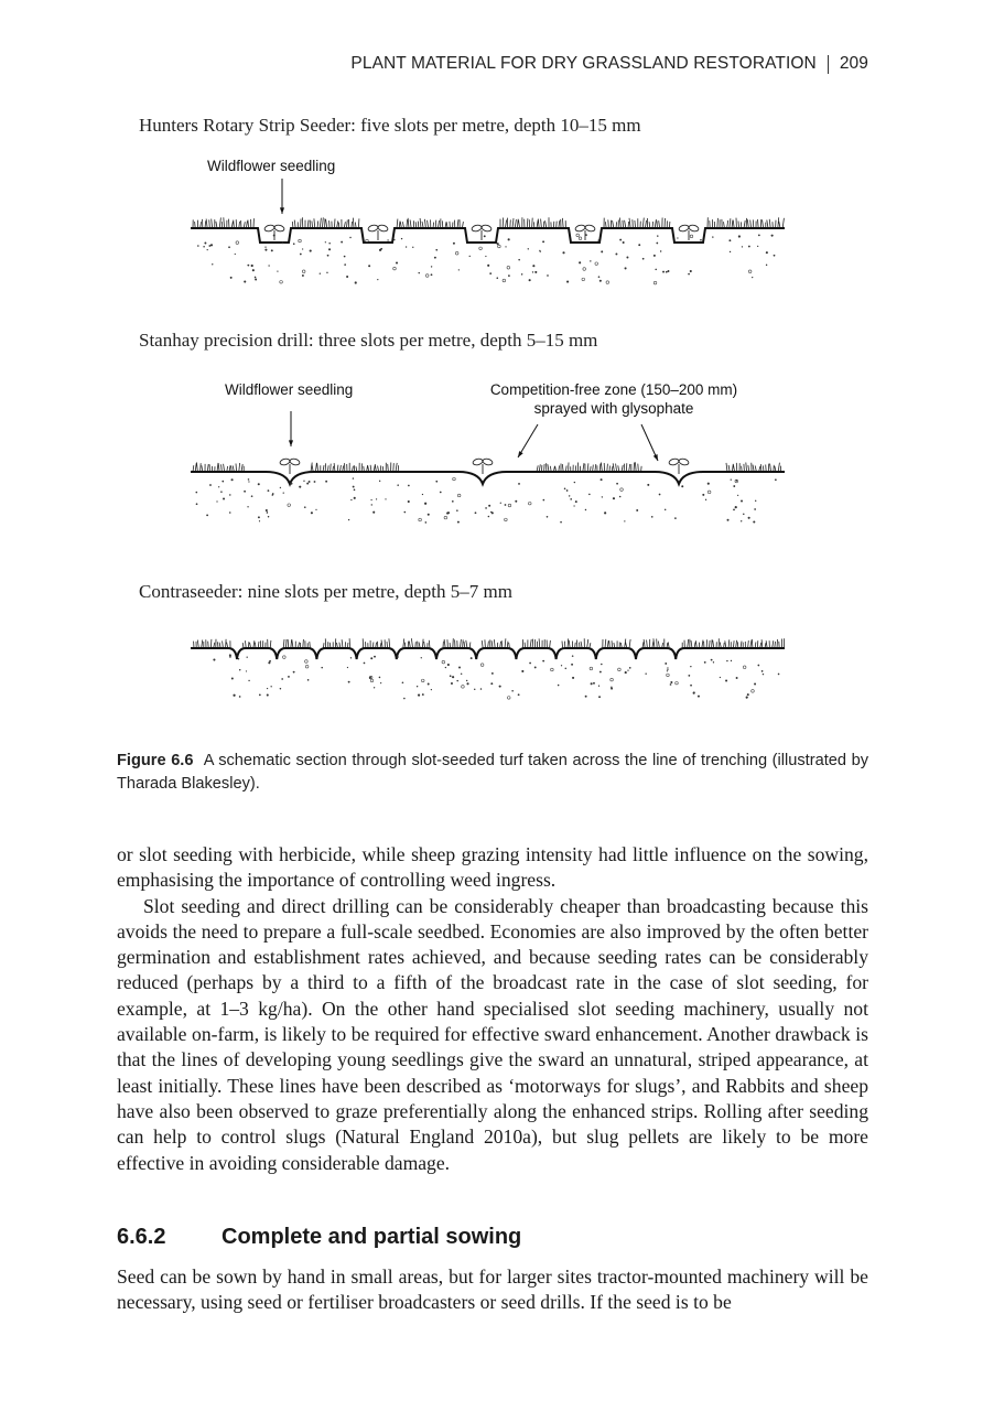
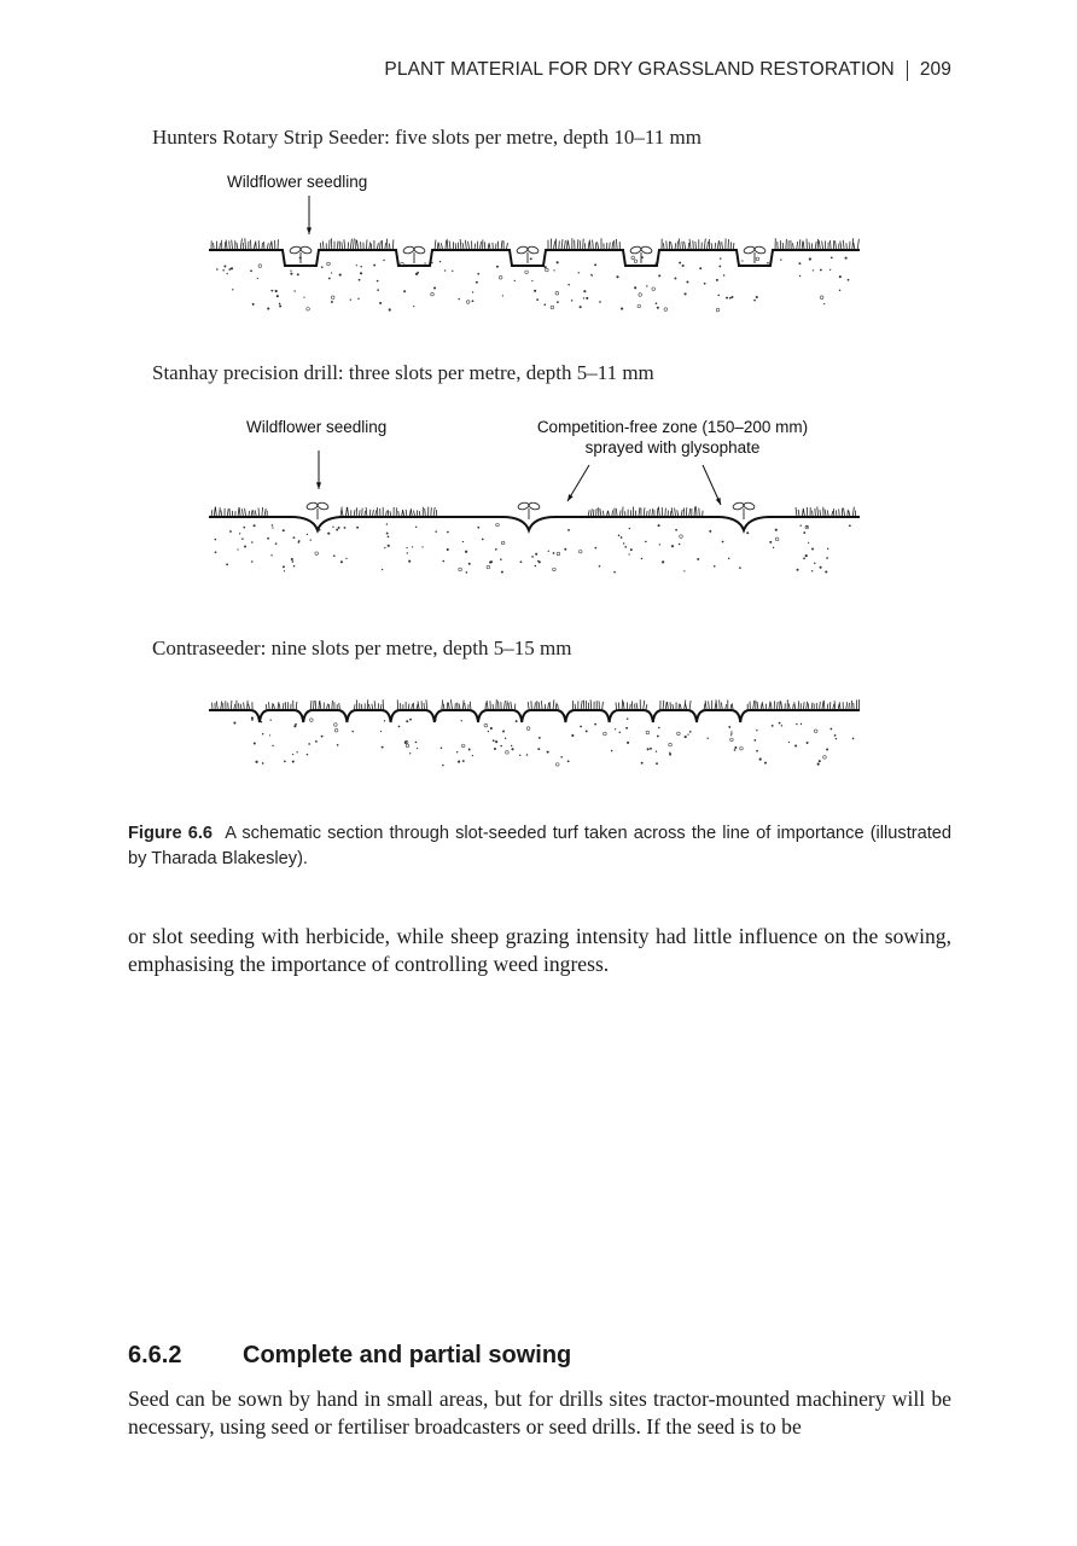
  PLANT MATERIAL FOR DRY GRASSLAND RESTORATION
  209
- Hunters Rotary Strip Seeder: five slots per metre, depth 10–15 mm
+ Hunters Rotary Strip Seeder: five slots per metre, depth 10–11 mm
- Stanhay precision drill: three slots per metre, depth 5–15 mm
+ Stanhay precision drill: three slots per metre, depth 5–11 mm
- Contraseeder: nine slots per metre, depth 5–7 mm
+ Contraseeder: nine slots per metre, depth 5–15 mm
  Wildflower seedling
  Wildflower seedling
  Competition-free zone (150–200 mm)
  sprayed with glysophate
- Figure 6.6 A schematic section through slot-seeded turf taken across the line of trenching (illustrated by Tharada Blakesley).
+ Figure 6.6 A schematic section through slot-seeded turf taken across the line of importance (illustrated by Tharada Blakesley).
  or slot seeding with herbicide, while sheep grazing intensity had little influence on the sowing, emphasising the importance of controlling weed ingress.
- Slot seeding and direct drilling can be considerably cheaper than broadcasting because this avoids the need to prepare a full-scale seedbed. Economies are also improved by the often better germination and establishment rates achieved, and because seeding rates can be considerably reduced (perhaps by a third to a fifth of the broadcast rate in the case of slot seeding, for example, at 1–3 kg/ha). On the other hand specialised slot seeding machinery, usually not available on-farm, is likely to be required for effective sward enhancement. Another drawback is that the lines of developing young seedlings give the sward an unnatural, striped appearance, at least initially. These lines have been described as ‘motorways for slugs’, and Rabbits and sheep have also been observed to graze preferentially along the enhanced strips. Rolling after seeding can help to control slugs (Natural England 2010a), but slug pellets are likely to be more effective in avoiding considerable damage.
  6.6.2 Complete and partial sowing
- Seed can be sown by hand in small areas, but for larger sites tractor-mounted machinery will be necessary, using seed or fertiliser broadcasters or seed drills. If the seed is to be
+ Seed can be sown by hand in small areas, but for drills sites tractor-mounted machinery will be necessary, using seed or fertiliser broadcasters or seed drills. If the seed is to be
